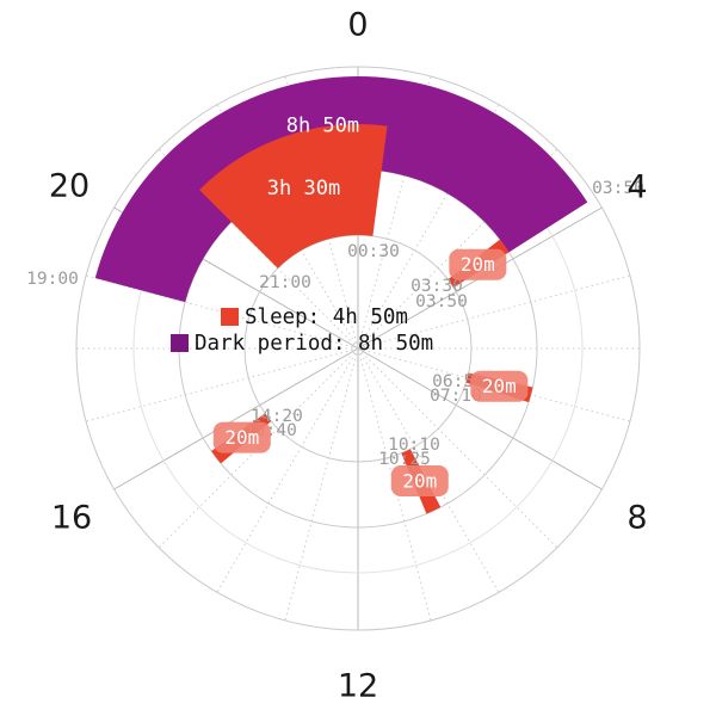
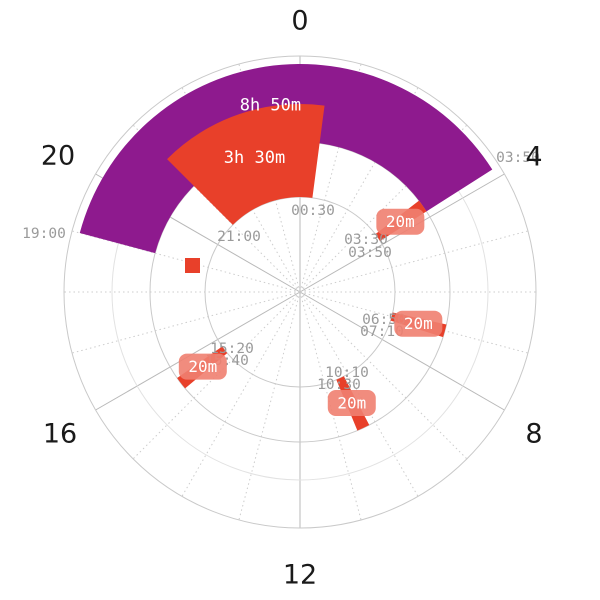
  19:00
  03:50
  21:00
  00:30
  03:30
  03:50
  06:5
  07:1
  10:10
- 10:25
+ 10:30
- 14:20
+ 15:20
  8h 50m
  3h 30m
  20m
  20m
  20m
  20m
  0
  4
  8
  12
  16
  20
- Sleep: 4h 50m
- Dark period: 8h 50m
